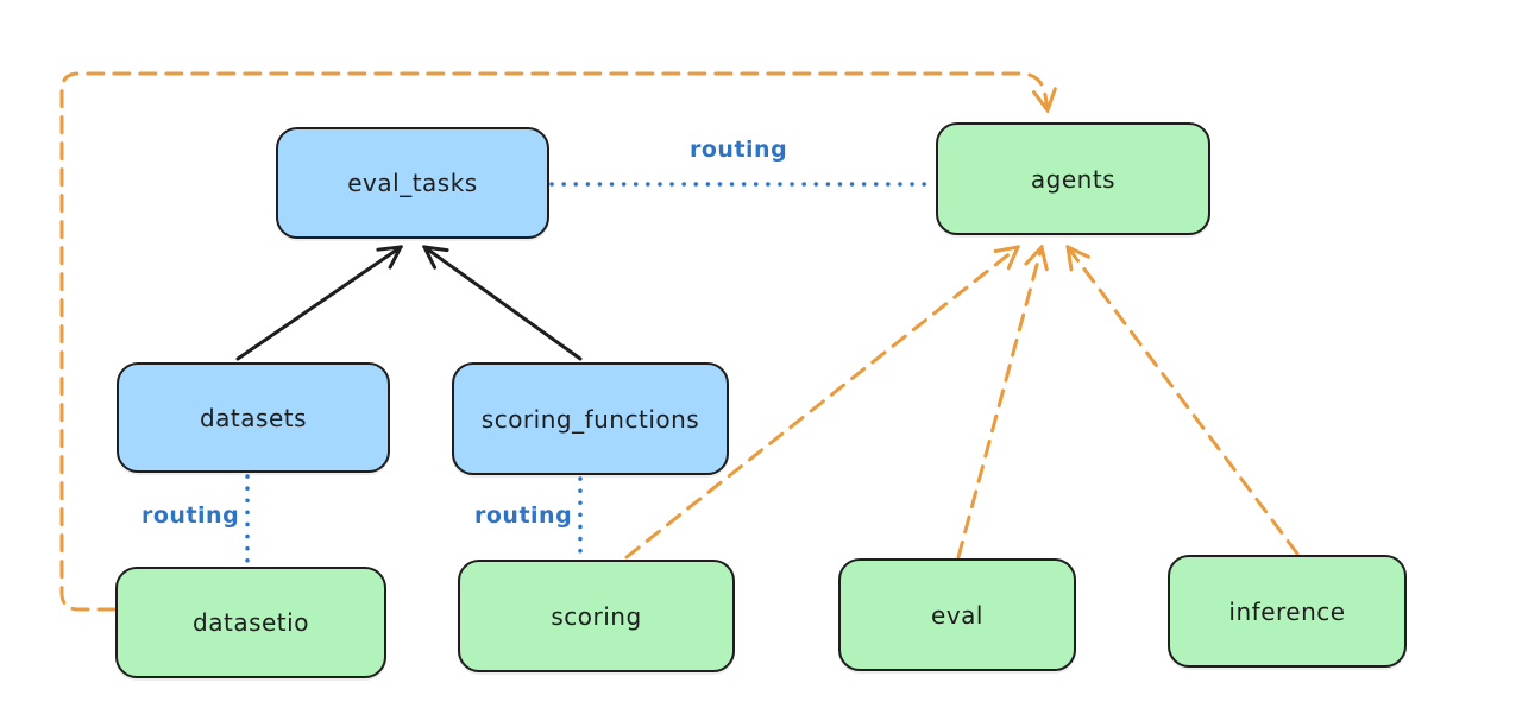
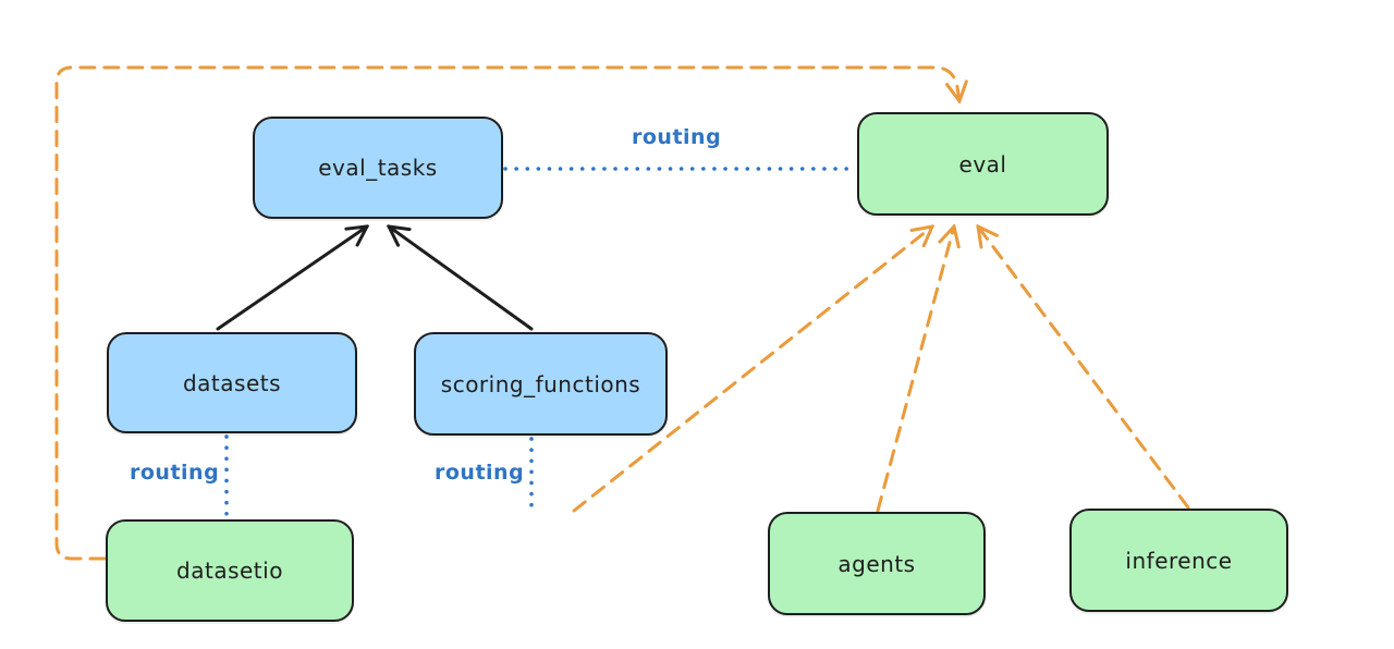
  eval_tasks
- agents
+ eval
  datasets
  scoring_functions
  datasetio
- scoring
- eval
+ agents
  inference
  routing
  routing
  routing
